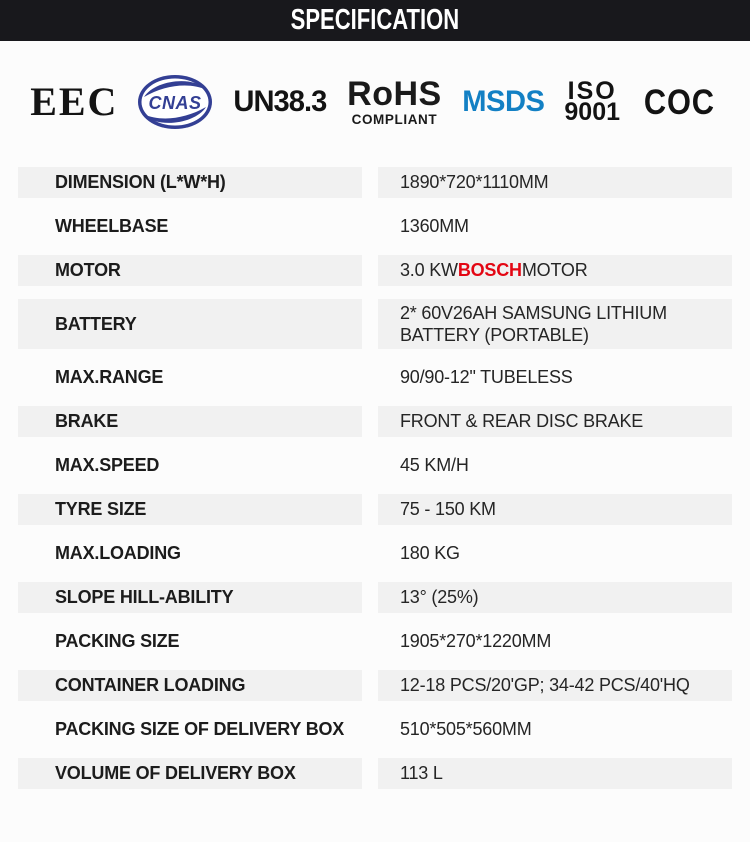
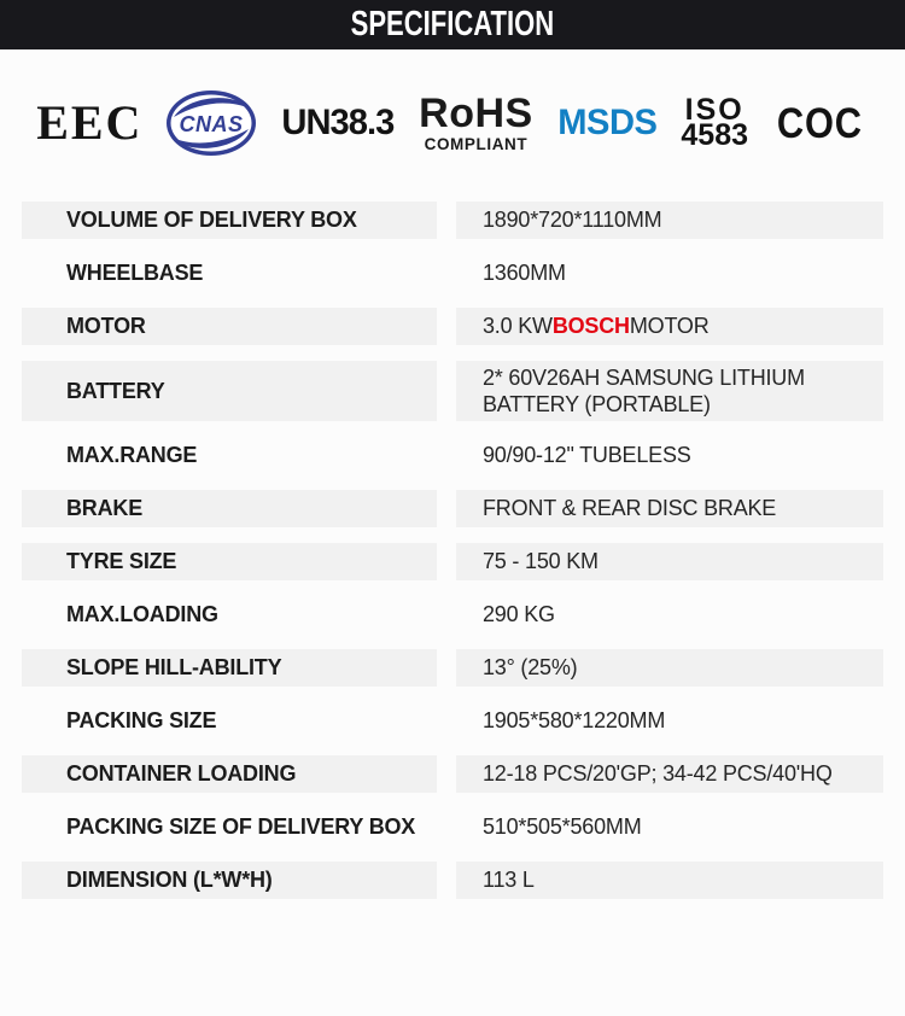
  SPECIFICATION
  EEC
  CNAS
  UN38.3
  RoHS
  COMPLIANT
  MSDS
  ISO
- 9001
+ 4583
  COC
- DIMENSION (L*W*H)
+ VOLUME OF DELIVERY BOX
  1890*720*1110MM
  WHEELBASE
  1360MM
  MOTOR
  3.0 KW
  BOSCH
  MOTOR
  BATTERY
  2* 60V26AH SAMSUNG LITHIUM
  BATTERY (PORTABLE)
  MAX.RANGE
  90/90-12" TUBELESS
  BRAKE
  FRONT & REAR DISC BRAKE
- MAX.SPEED
- 45 KM/H
  TYRE SIZE
  75 - 150 KM
  MAX.LOADING
- 180 KG
+ 290 KG
  SLOPE HILL-ABILITY
  13° (25%)
  PACKING SIZE
- 1905*270*1220MM
+ 1905*580*1220MM
  CONTAINER LOADING
  12-18 PCS/20'GP; 34-42 PCS/40'HQ
  PACKING SIZE OF DELIVERY BOX
  510*505*560MM
- VOLUME OF DELIVERY BOX
+ DIMENSION (L*W*H)
  113 L
